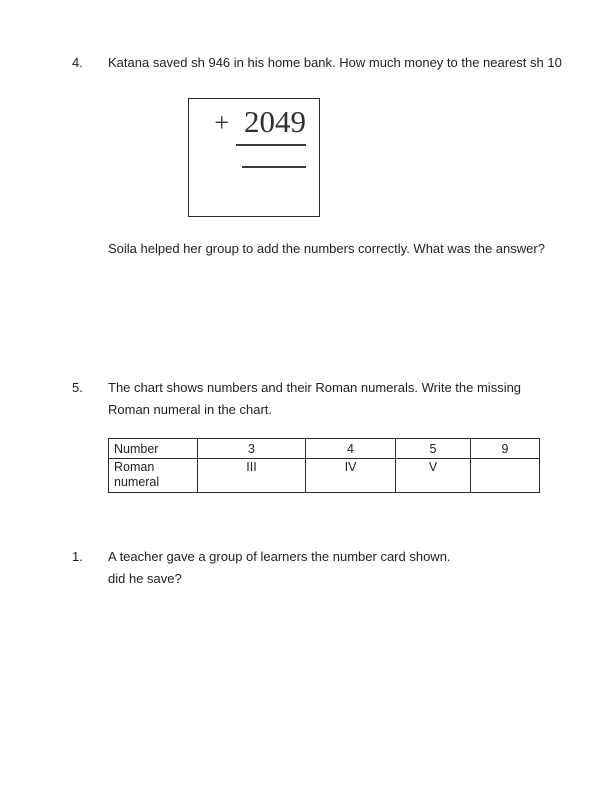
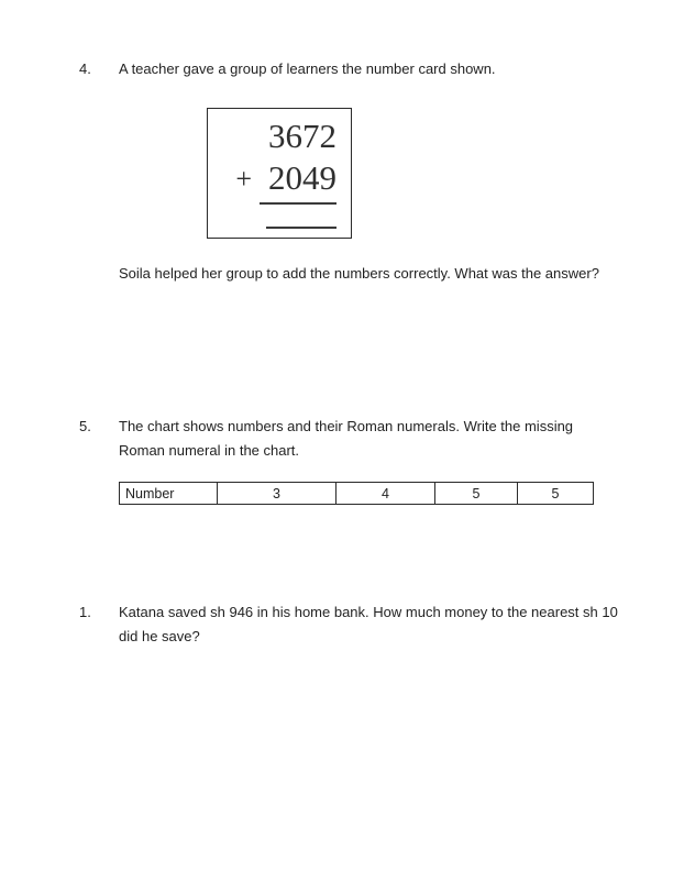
  4.
- Katana saved sh 946 in his home bank. How much money to the nearest sh 10
+ A teacher gave a group of learners the number card shown.
+ 3672
  + 2049
  Soila helped her group to add the numbers correctly. What was the answer?
  5.
  The chart shows numbers and their Roman numerals. Write the missing
  Roman numeral in the chart.
- Number	3	4	5	9
+ Number	3	4	5	5
- Roman numeral	III	IV	V
  1.
- A teacher gave a group of learners the number card shown.
+ Katana saved sh 946 in his home bank. How much money to the nearest sh 10
  did he save?
